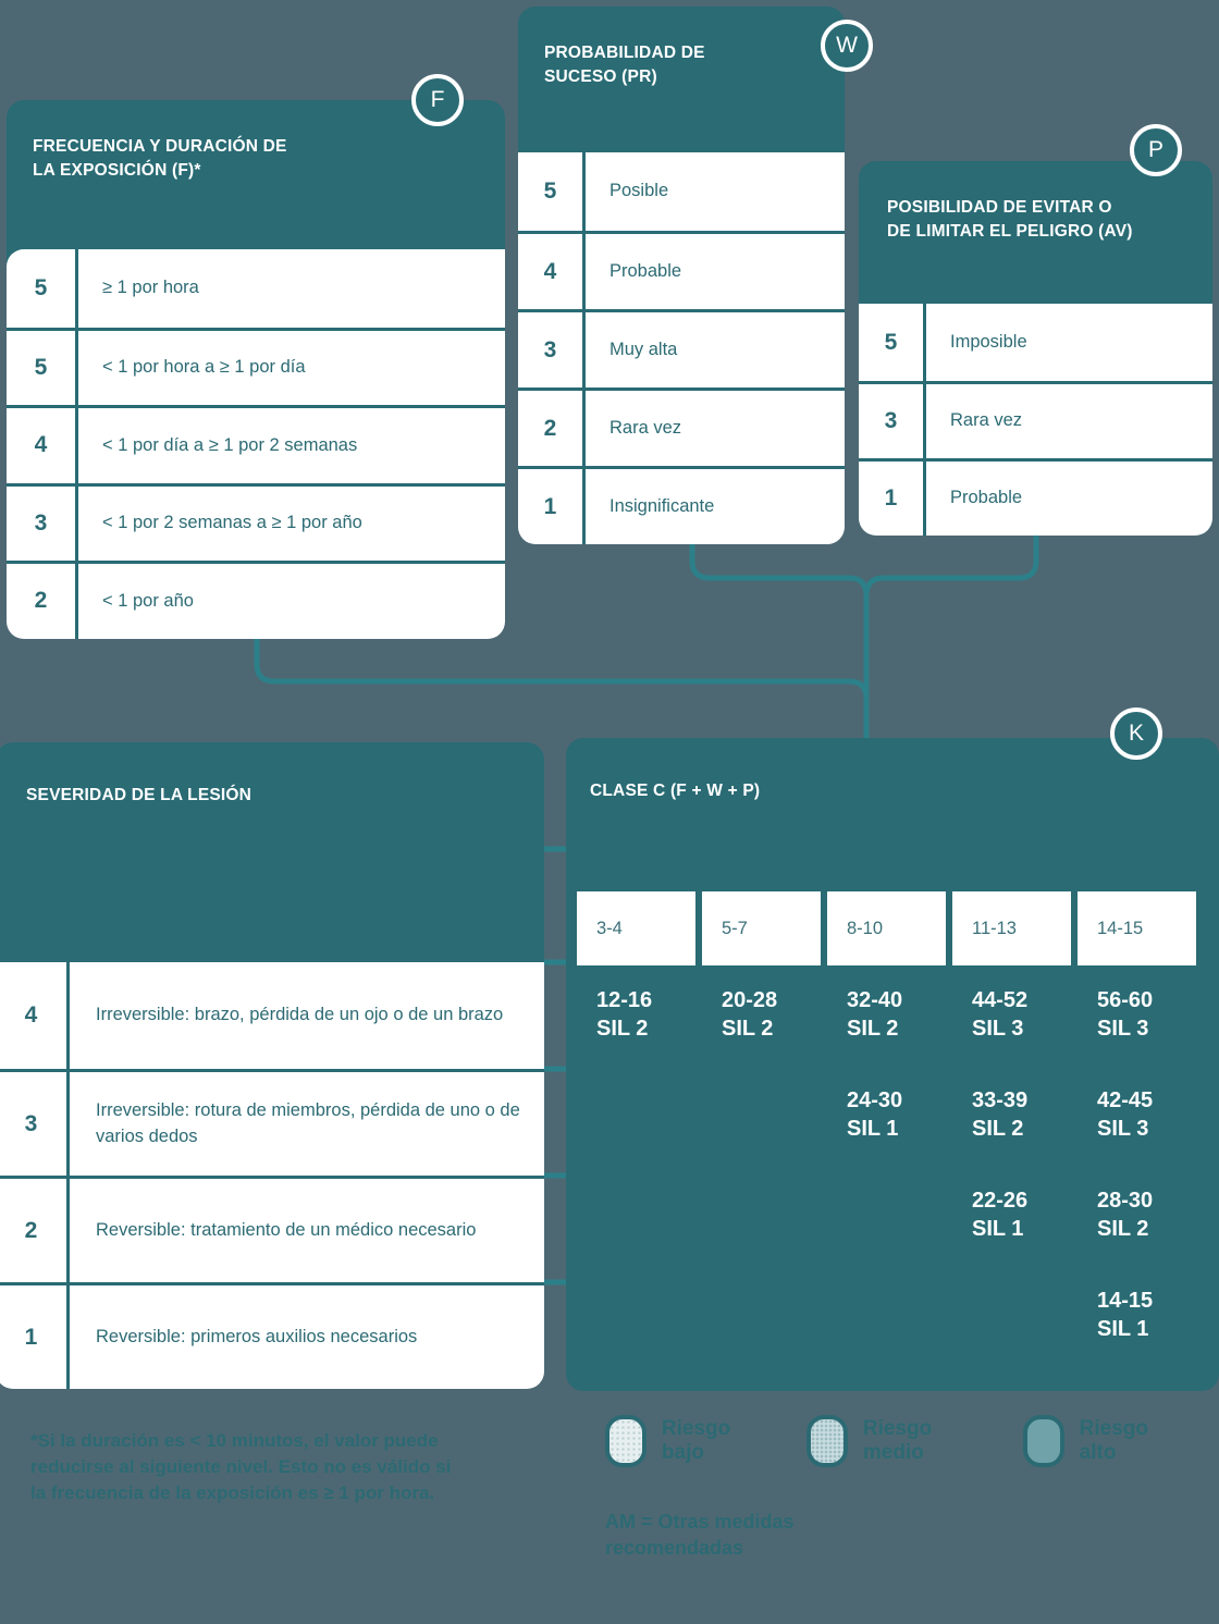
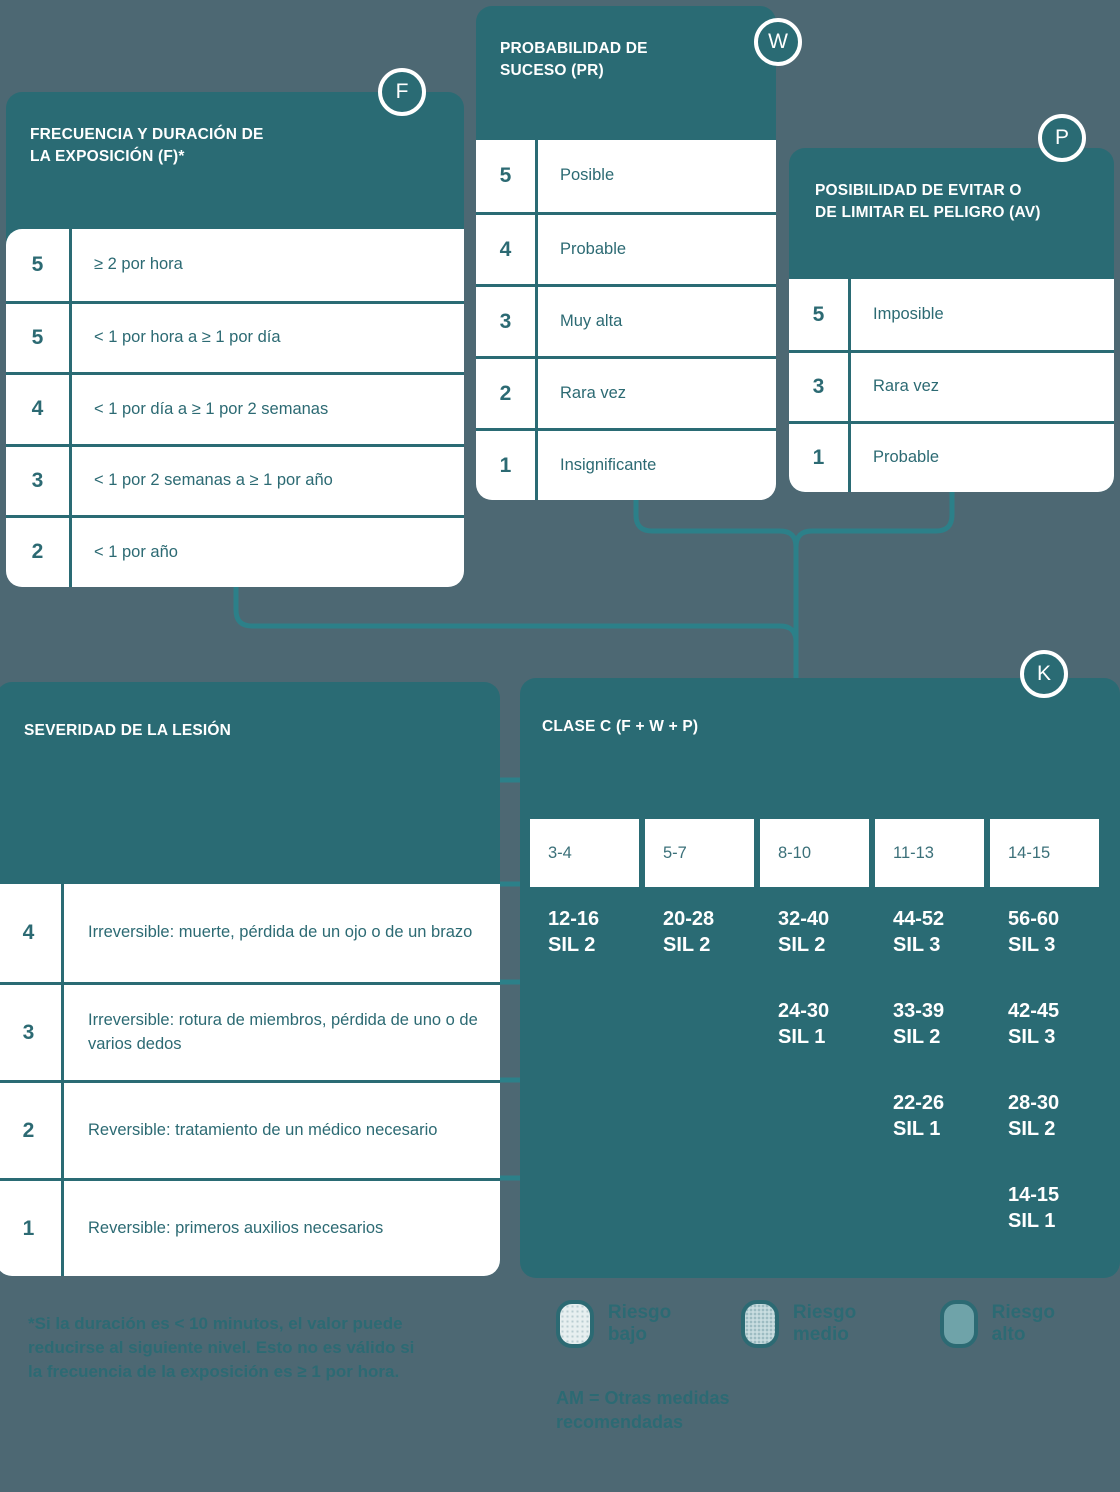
  FRECUENCIA Y DURACIÓN DE
  LA EXPOSICIÓN (F)*
  5
- ≥ 1 por hora
+ ≥ 2 por hora
  5
  < 1 por hora a ≥ 1 por día
  4
  < 1 por día a ≥ 1 por 2 semanas
  3
  < 1 por 2 semanas a ≥ 1 por año
  2
  < 1 por año
  F
  PROBABILIDAD DE
  SUCESO (PR)
  5
  Posible
  4
  Probable
  3
  Muy alta
  2
  Rara vez
  1
  Insignificante
  W
  POSIBILIDAD DE EVITAR O
  DE LIMITAR EL PELIGRO (AV)
  5
  Imposible
  3
  Rara vez
  1
  Probable
  P
  SEVERIDAD DE LA LESIÓN
  4
- Irreversible: brazo, pérdida de un ojo o de un brazo
+ Irreversible: muerte, pérdida de un ojo o de un brazo
  3
  Irreversible: rotura de miembros, pérdida de uno o de varios dedos
  2
  Reversible: tratamiento de un médico necesario
  1
  Reversible: primeros auxilios necesarios
  CLASE C (F + W + P)
  3-4
  5-7
  8-10
  11-13
  14-15
  12-16
  SIL 2
  20-28
  SIL 2
  32-40
  SIL 2
  24-30
  SIL 1
  44-52
  SIL 3
  33-39
  SIL 2
  22-26
  SIL 1
  56-60
  SIL 3
  42-45
  SIL 3
  28-30
  SIL 2
  14-15
  SIL 1
  K
  Riesgo bajo
  Riesgo medio
  Riesgo alto
  AM = Otras medidas
  recomendadas
  *Si la duración es < 10 minutos, el valor puede reducirse al siguiente nivel. Esto no es válido si la frecuencia de la exposición es ≥ 1 por hora.
